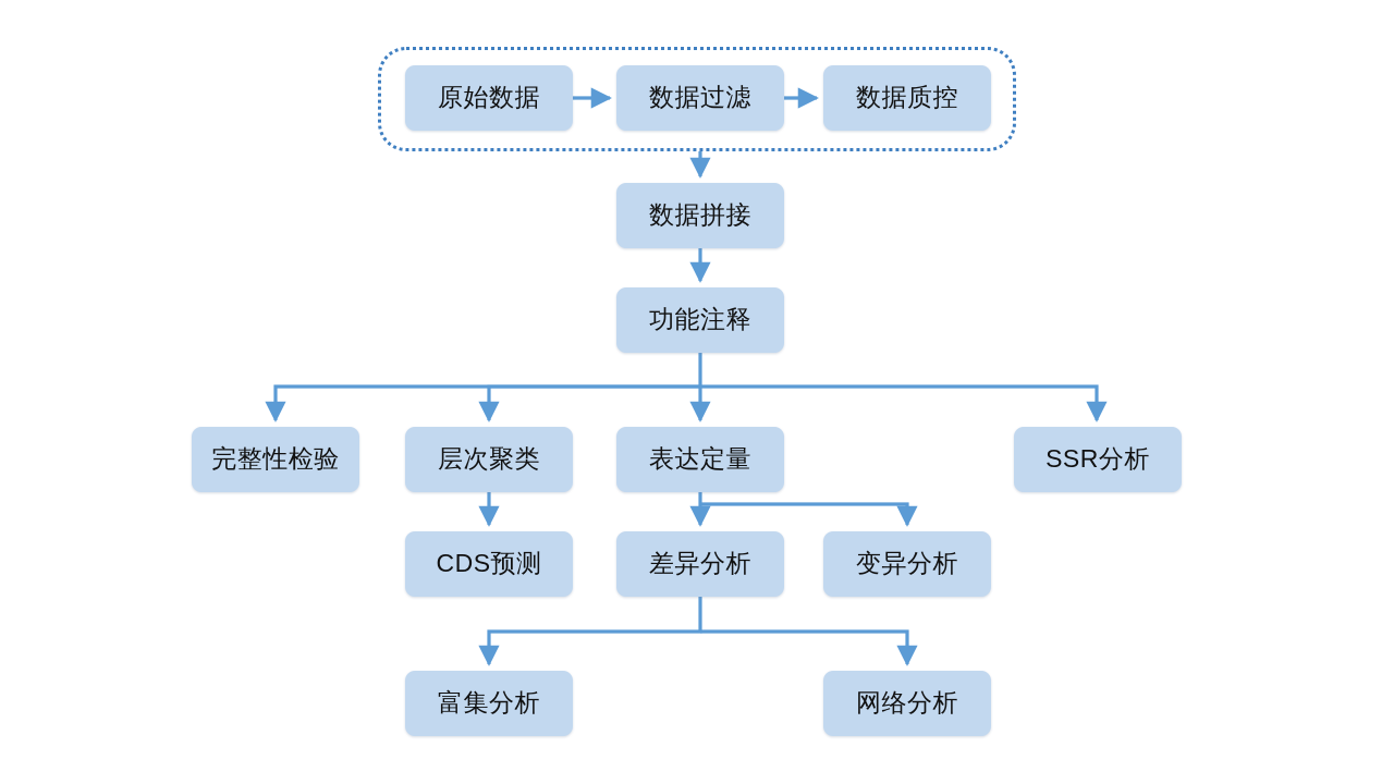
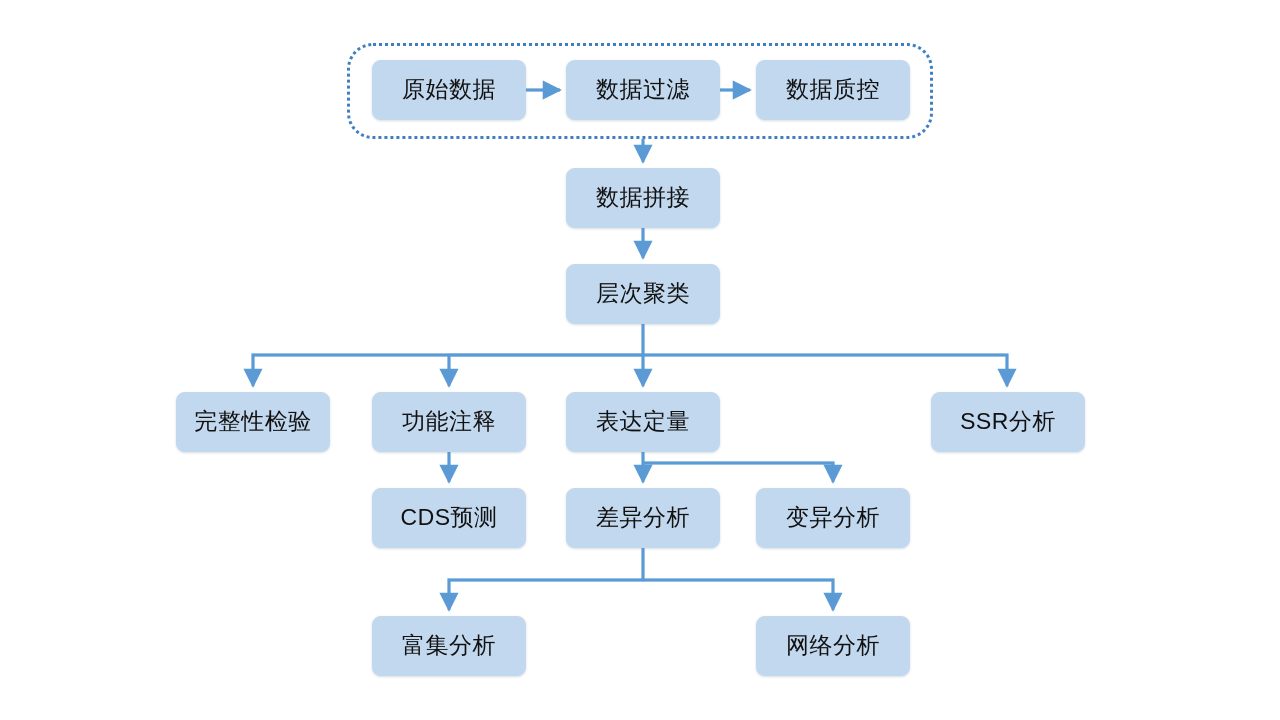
  原始数据
  数据过滤
  数据质控
  数据拼接
- 功能注释
+ 层次聚类
  完整性检验
- 层次聚类
+ 功能注释
  表达定量
  SSR分析
  CDS预测
  差异分析
  变异分析
  富集分析
  网络分析
